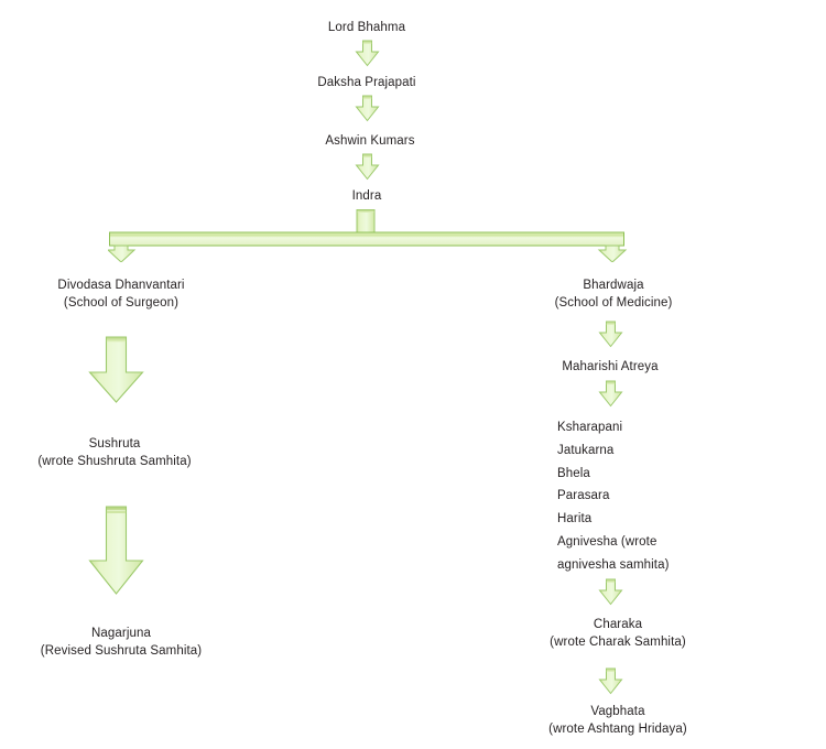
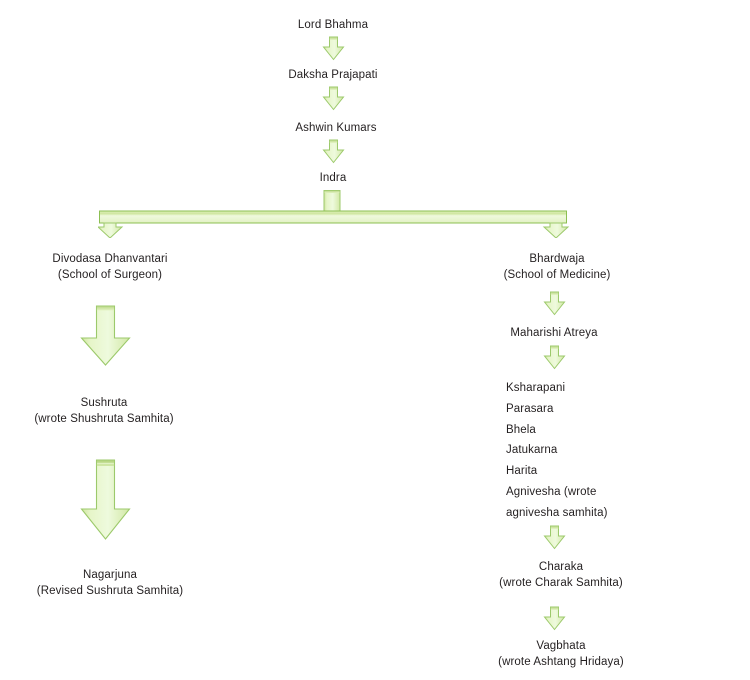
  Lord Bhahma
  Daksha Prajapati
  Ashwin Kumars
  Indra
  Divodasa Dhanvantari
  (School of Surgeon)
  Sushruta
  (wrote Shushruta Samhita)
  Nagarjuna
  (Revised Sushruta Samhita)
  Bhardwaja
  (School of Medicine)
  Maharishi Atreya
  Ksharapani
- Jatukarna
+ Parasara
  Bhela
- Parasara
+ Jatukarna
  Harita
  Agnivesha (wrote
  agnivesha samhita)
  Charaka
  (wrote Charak Samhita)
  Vagbhata
  (wrote Ashtang Hridaya)
